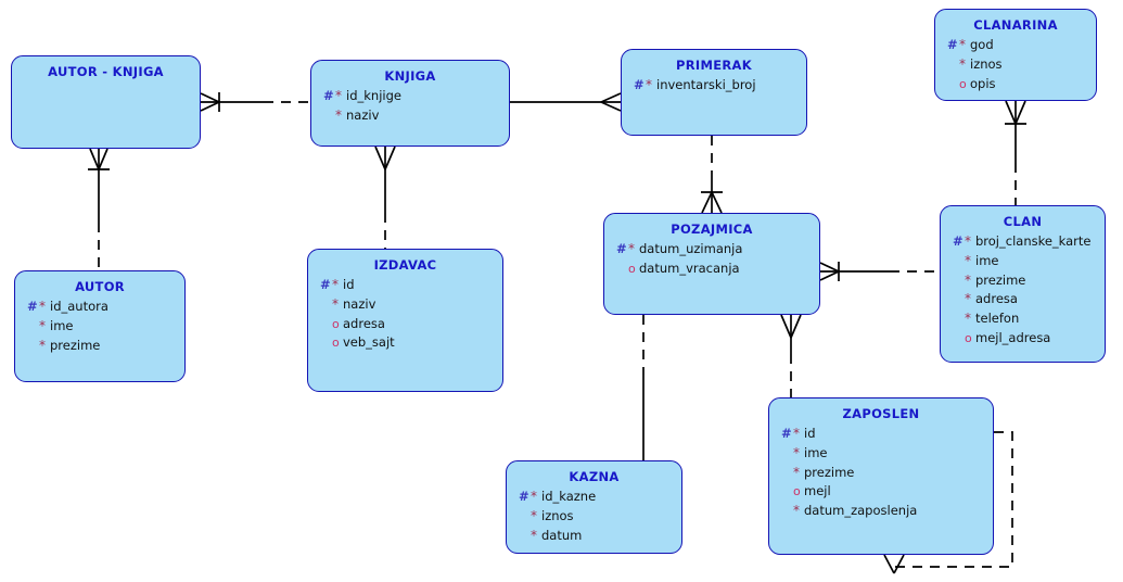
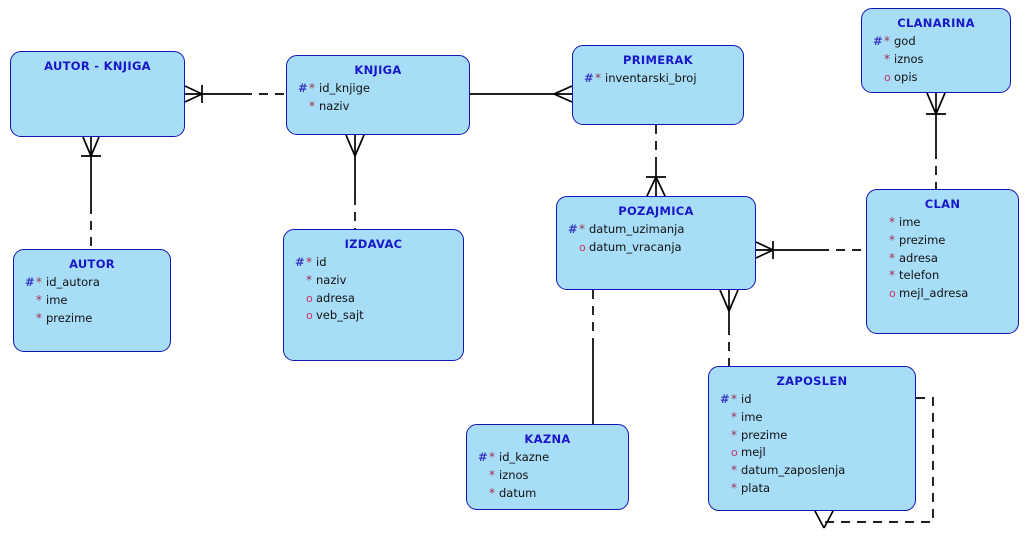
  AUTOR - KNJIGA
  AUTOR
  #* id_autora
  * ime
  * prezime
  KNJIGA
  #* id_knjige
  * naziv
  IZDAVAC
  #* id
  * naziv
  o adresa
  o veb_sajt
  PRIMERAK
  #* inventarski_broj
  POZAJMICA
  #* datum_uzimanja
  o datum_vracanja
  KAZNA
  #* id_kazne
  * iznos
  * datum
  ZAPOSLEN
  #* id
  * ime
  * prezime
  o mejl
  * datum_zaposlenja
+ * plata
  CLANARINA
  #* god
  * iznos
  o opis
  CLAN
- #* broj_clanske_karte
  * ime
  * prezime
  * adresa
  * telefon
  o mejl_adresa
